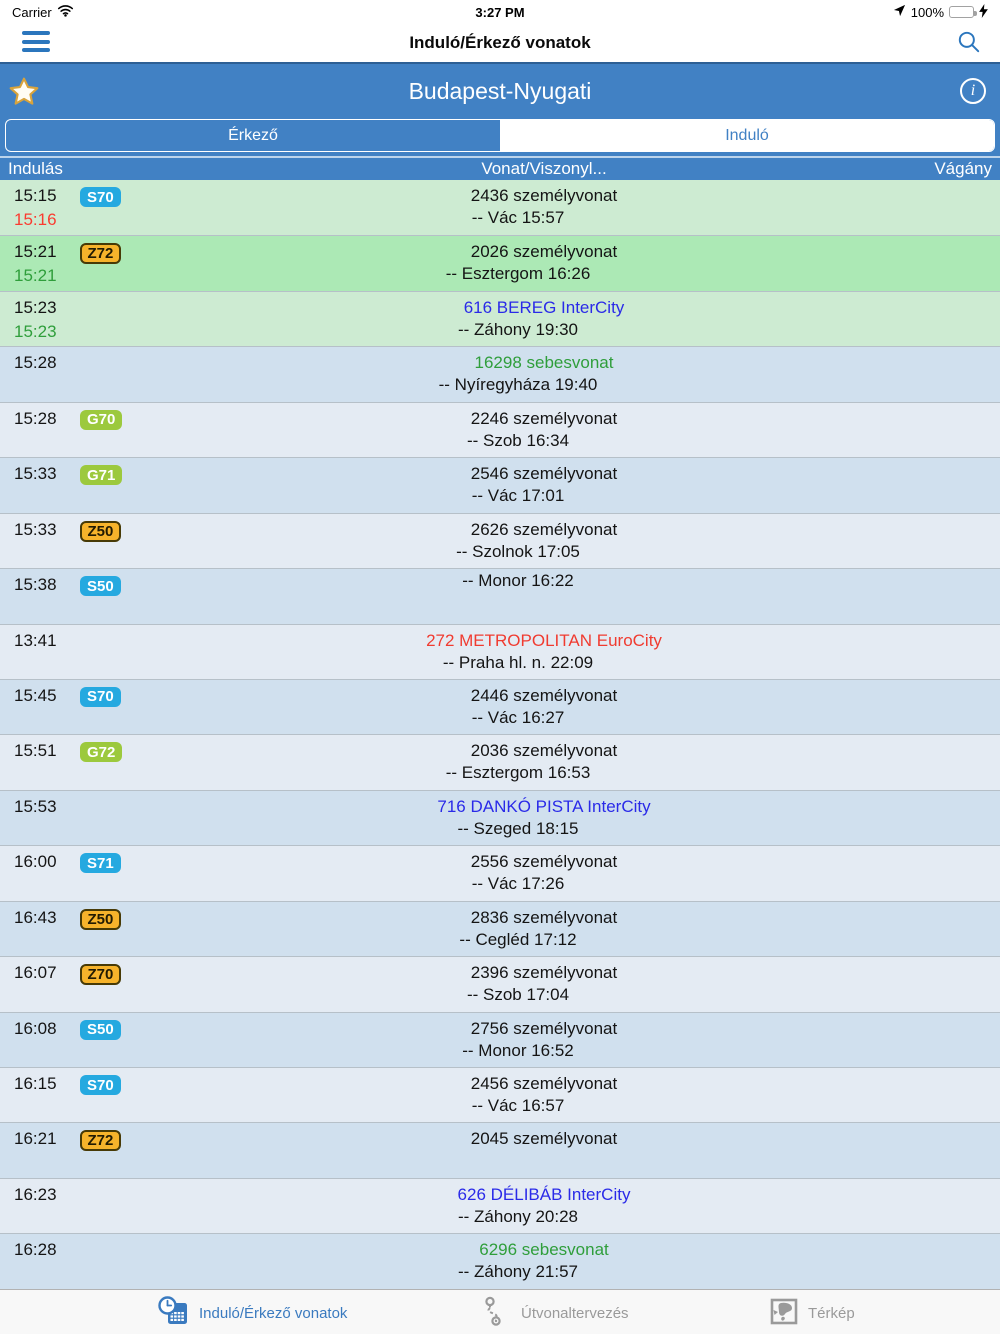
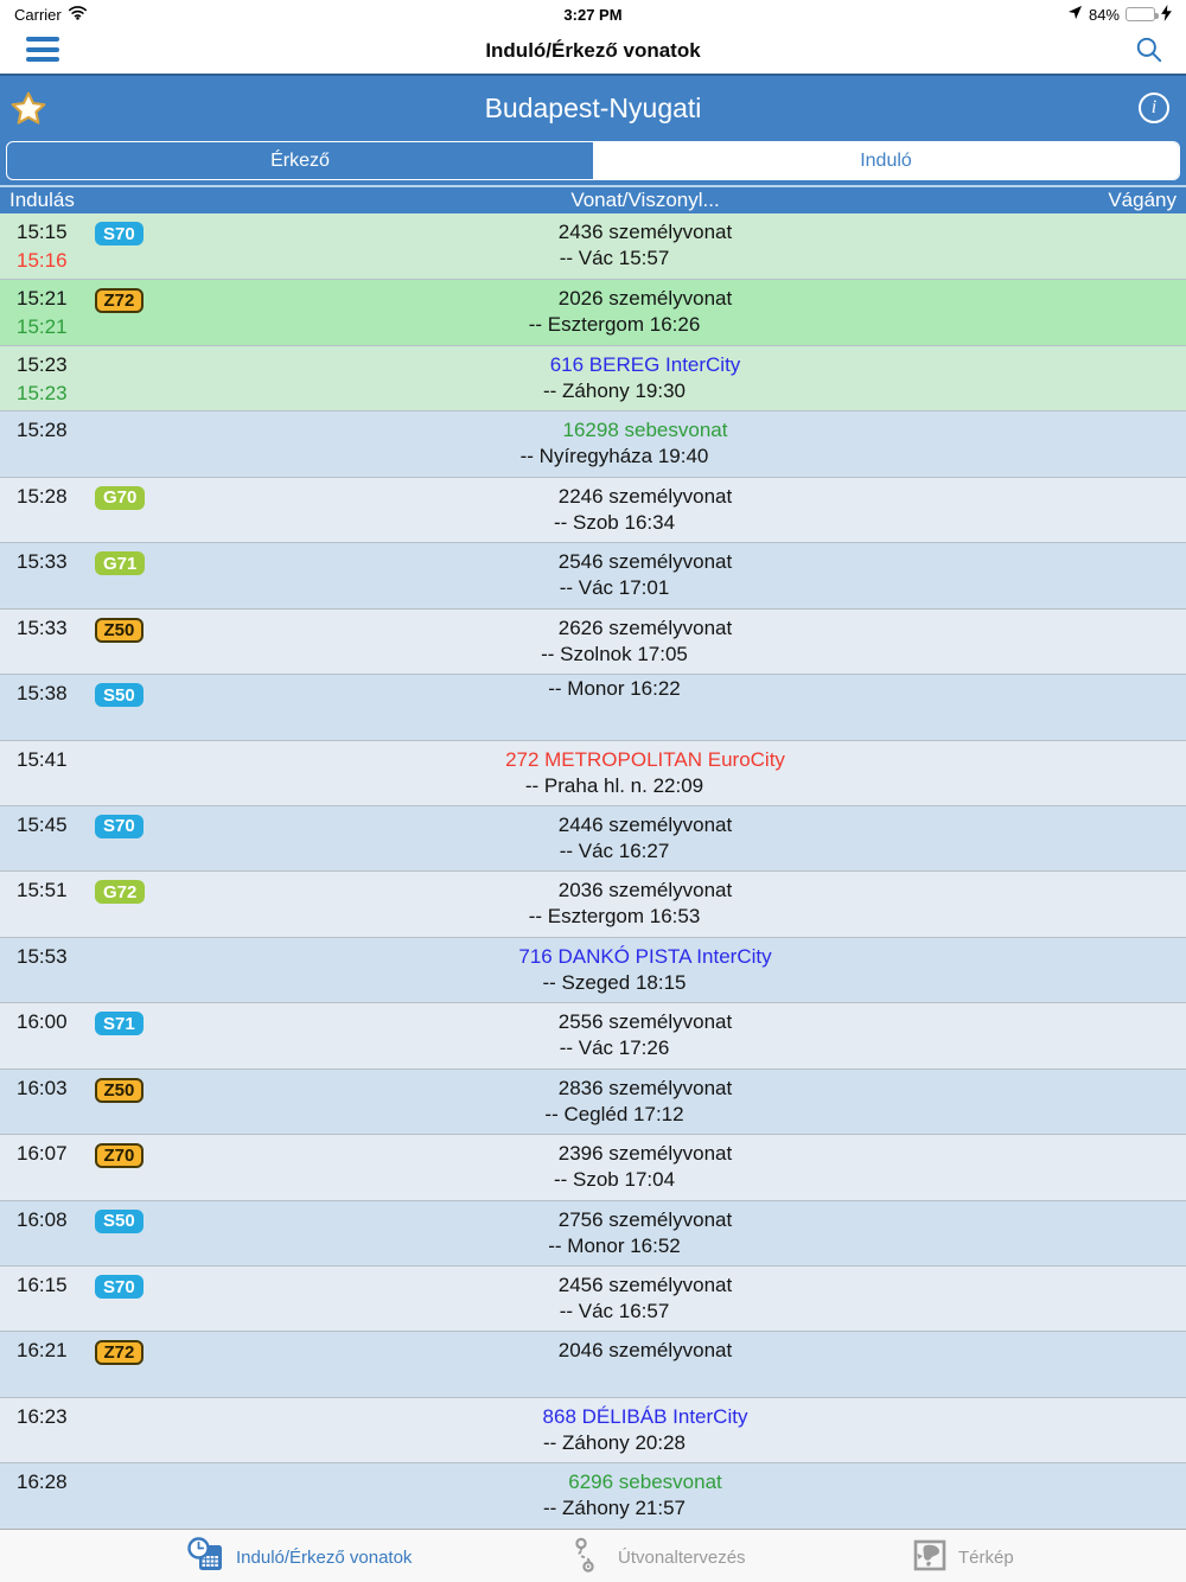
  Carrier
  3:27 PM
- 100%
+ 84%
  Induló/Érkező vonatok
  Budapest-Nyugati
  i
  Érkező
  Induló
  Indulás
  Vonat/Viszonyl...
  Vágány
  15:15
  15:16
  S70
  2436 személyvonat
  -- Vác 15:57
  15:21
  15:21
  Z72
  2026 személyvonat
  -- Esztergom 16:26
  15:23
  15:23
  616 BEREG InterCity
  -- Záhony 19:30
  15:28
  16298 sebesvonat
  -- Nyíregyháza 19:40
  15:28
  G70
  2246 személyvonat
  -- Szob 16:34
  15:33
  G71
  2546 személyvonat
  -- Vác 17:01
  15:33
  Z50
  2626 személyvonat
  -- Szolnok 17:05
  15:38
  S50
  -- Monor 16:22
- 13:41
+ 15:41
  272 METROPOLITAN EuroCity
  -- Praha hl. n. 22:09
  15:45
  S70
  2446 személyvonat
  -- Vác 16:27
  15:51
  G72
  2036 személyvonat
  -- Esztergom 16:53
  15:53
  716 DANKÓ PISTA InterCity
  -- Szeged 18:15
  16:00
  S71
  2556 személyvonat
  -- Vác 17:26
- 16:43
+ 16:03
  Z50
  2836 személyvonat
  -- Cegléd 17:12
  16:07
  Z70
  2396 személyvonat
  -- Szob 17:04
  16:08
  S50
  2756 személyvonat
  -- Monor 16:52
  16:15
  S70
  2456 személyvonat
  -- Vác 16:57
  16:21
  Z72
- 2045 személyvonat
+ 2046 személyvonat
  16:23
- 626 DÉLIBÁB InterCity
+ 868 DÉLIBÁB InterCity
  -- Záhony 20:28
  16:28
  6296 sebesvonat
  -- Záhony 21:57
  Induló/Érkező vonatok
  Útvonaltervezés
  Térkép
